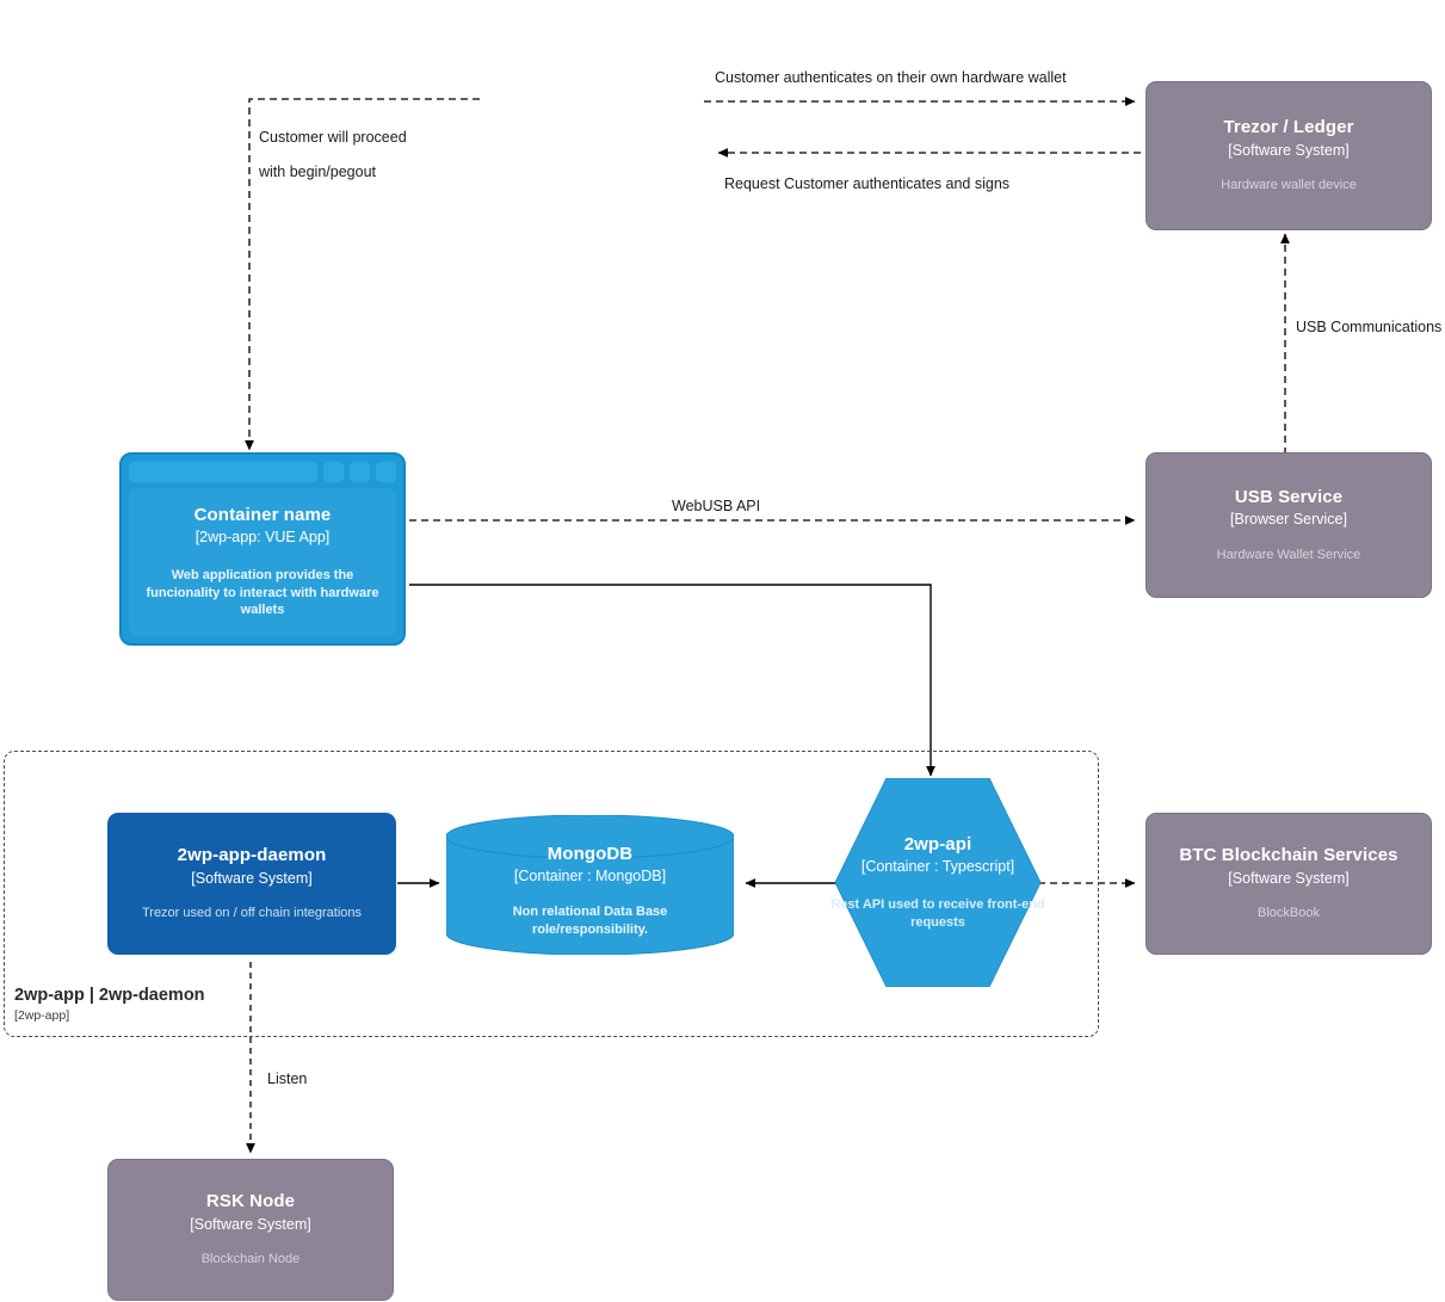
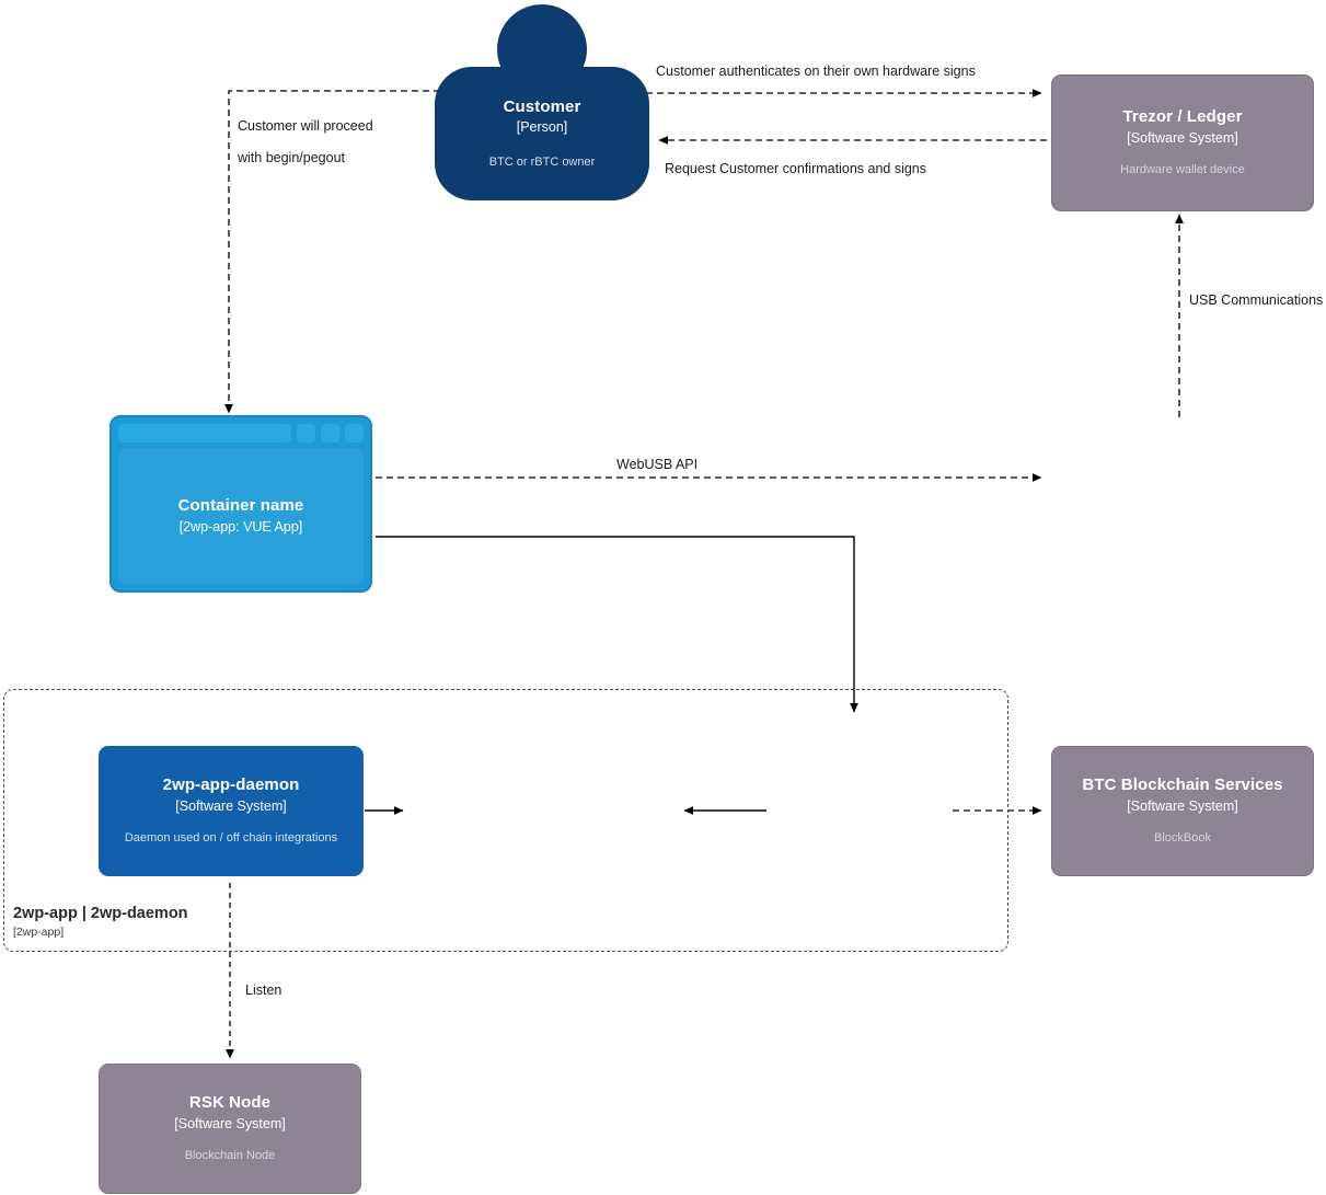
  2wp-app | 2wp-daemon
  [2wp-app]
+ Customer
+ [Person]
+ BTC or rBTC owner
  Trezor / Ledger
  [Software System]
  Hardware wallet device
  Container name
  [2wp-app: VUE App]
- Web application provides the funcionality to interact with hardware wallets
- USB Service
- [Browser Service]
- Hardware Wallet Service
  2wp-app-daemon
  [Software System]
- Trezor used on / off chain integrations
+ Daemon used on / off chain integrations
- MongoDB
- [Container : MongoDB]
- Non relational Data Base role/responsibility.
- 2wp-api
- [Container : Typescript]
- Rest API used to receive front-end requests
  BTC Blockchain Services
  [Software System]
  BlockBook
  RSK Node
  [Software System]
  Blockchain Node
- Customer authenticates on their own hardware wallet
+ Customer authenticates on their own hardware signs
- Request Customer authenticates and signs
+ Request Customer confirmations and signs
  Customer will proceed
  with begin/pegout
  USB Communications
  WebUSB API
  Listen
